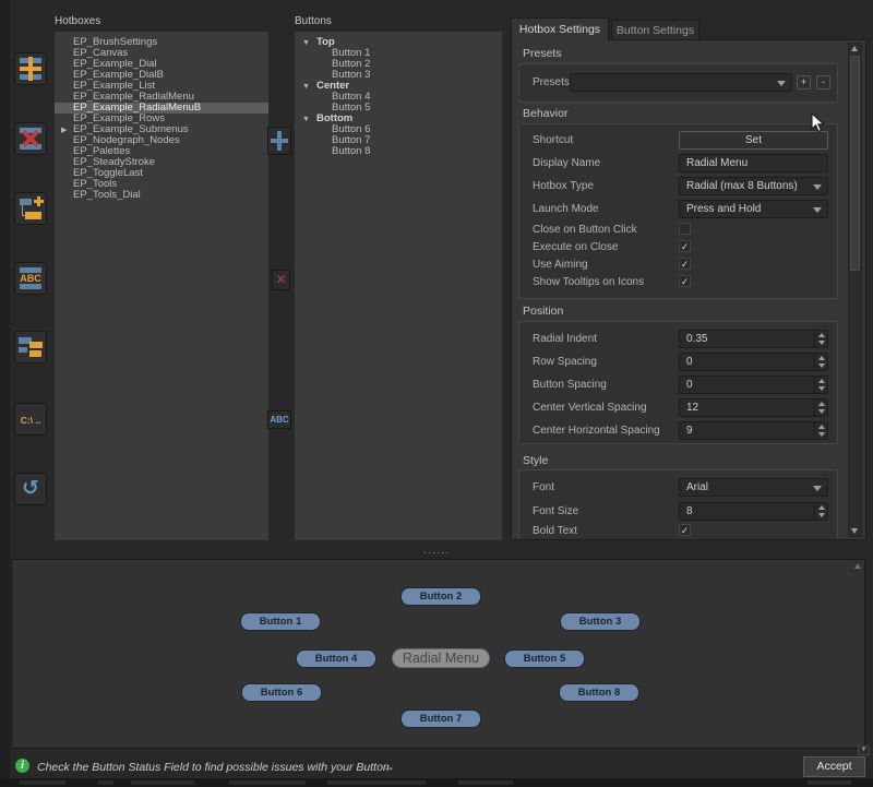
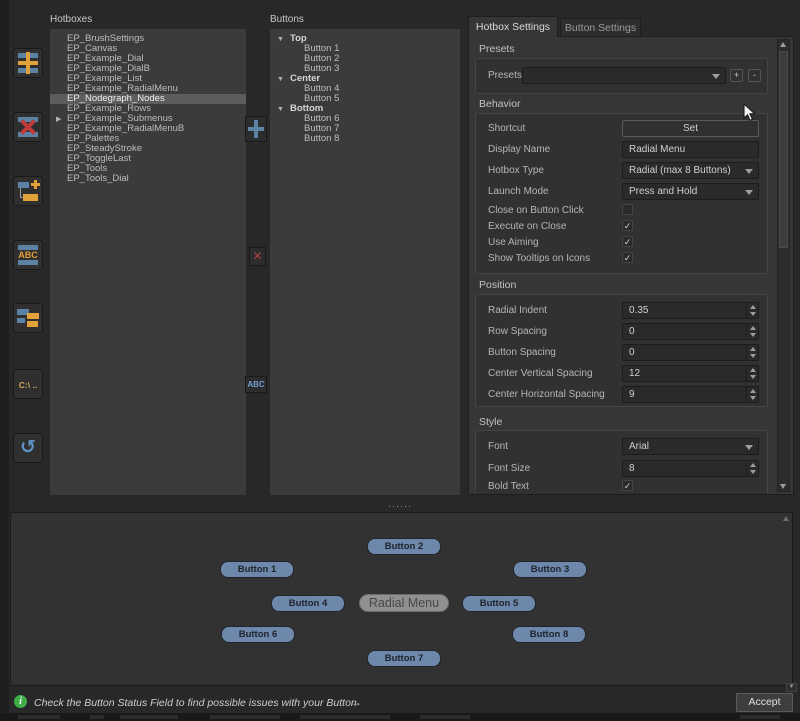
  ABC
  C:\ ..
  ↺
  Hotboxes
  EP_BrushSettings
  EP_Canvas
  EP_Example_Dial
  EP_Example_DialB
  EP_Example_List
  EP_Example_RadialMenu
- EP_Example_RadialMenuB
+ EP_Nodegraph_Nodes
  EP_Example_Rows
  EP_Example_Submenus
- EP_Nodegraph_Nodes
+ EP_Example_RadialMenuB
  EP_Palettes
  EP_SteadyStroke
  EP_ToggleLast
  EP_Tools
  EP_Tools_Dial
  ✕
  ABC
  Buttons
  Top
  Button 1
  Button 2
  Button 3
  Center
  Button 4
  Button 5
  Bottom
  Button 6
  Button 7
  Button 8
  Hotbox Settings
  Button Settings
  Presets
  Presets
  +
  -
  Behavior
  Shortcut
  Set
  Display Name
  Radial Menu
  Hotbox Type
  Radial (max 8 Buttons)
  Launch Mode
  Press and Hold
  Close on Button Click
  Execute on Close
  ✓
  Use Aiming
  ✓
  Show Tooltips on Icons
  ✓
  Position
  Radial Indent
  0.35
  Row Spacing
  0
  Button Spacing
  0
  Center Vertical Spacing
  12
  Center Horizontal Spacing
  9
  Style
  Font
  Arial
  Font Size
  8
  Bold Text
  ✓
  ······
  Radial Menu
  Button 2
  Button 1
  Button 3
  Button 4
  Button 5
  Button 6
  Button 8
  Button 7
  i
  Check the Button Status Field to find possible issues with your Button
  →
  Accept
